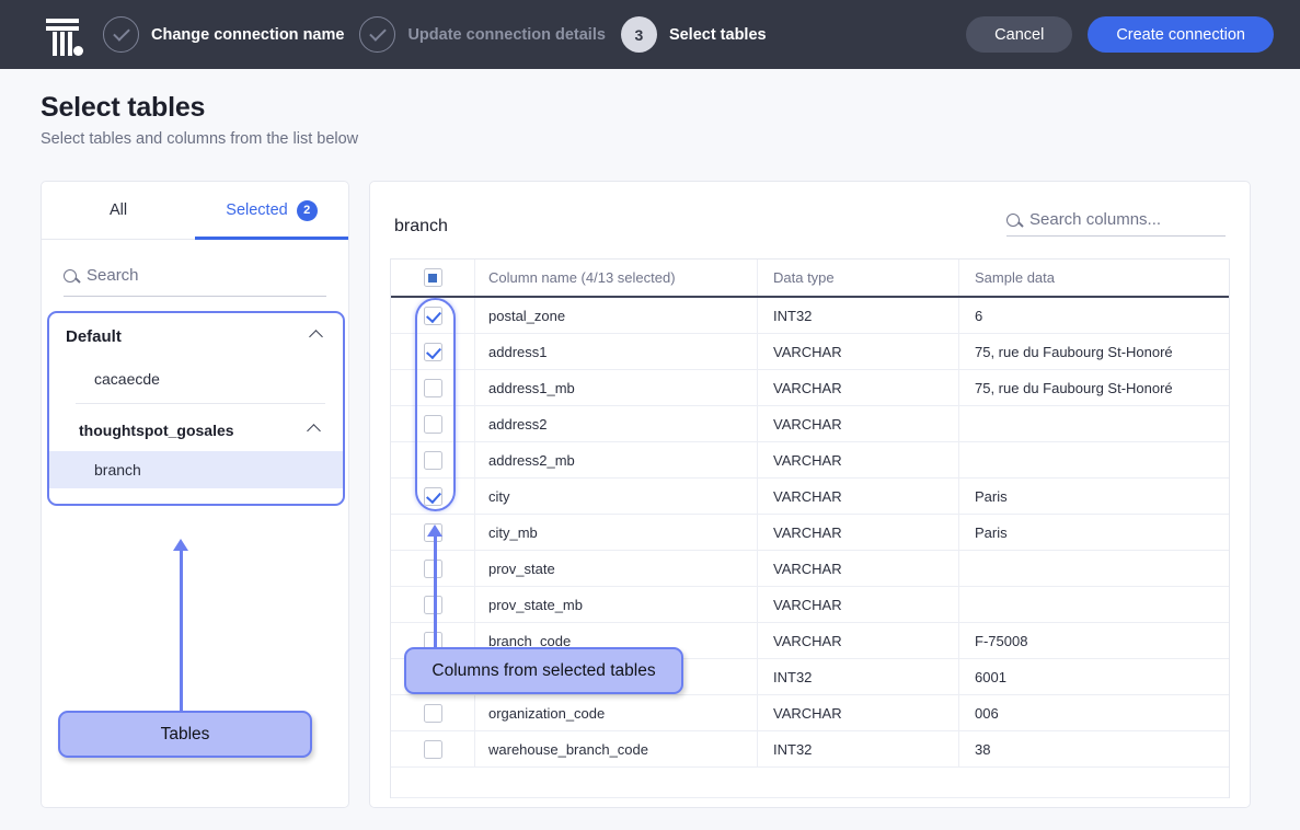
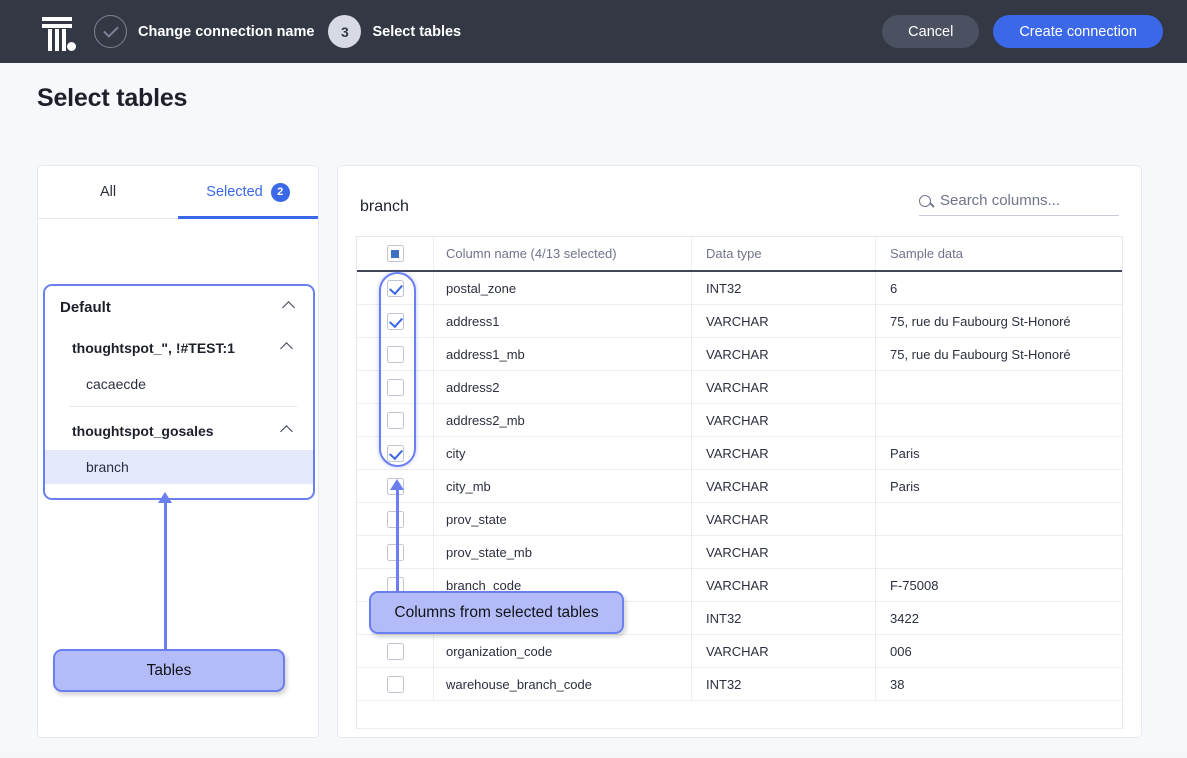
  Change connection name
- Update connection details
  3
  Select tables
  Cancel
  Create connection
  Select tables
- Select tables and columns from the list below
  All
  Selected
  2
- Search
  Default
+ thoughtspot_", !#TEST:1
  cacaecde
  thoughtspot_gosales
  branch
  branch
  Search columns...
  Column name (4/13 selected)
  Data type
  Sample data
  postal_zone
  INT32
  6
  address1
  VARCHAR
  75, rue du Faubourg St-Honoré
  address1_mb
  VARCHAR
  75, rue du Faubourg St-Honoré
  address2
  VARCHAR
  address2_mb
  VARCHAR
  city
  VARCHAR
  Paris
  city_mb
  VARCHAR
  Paris
  prov_state
  VARCHAR
  prov_state_mb
  VARCHAR
  branch_code
  VARCHAR
  F-75008
  INT32
- 6001
+ 3422
  organization_code
  VARCHAR
  006
  warehouse_branch_code
  INT32
  38
  Tables
  Columns from selected tables
